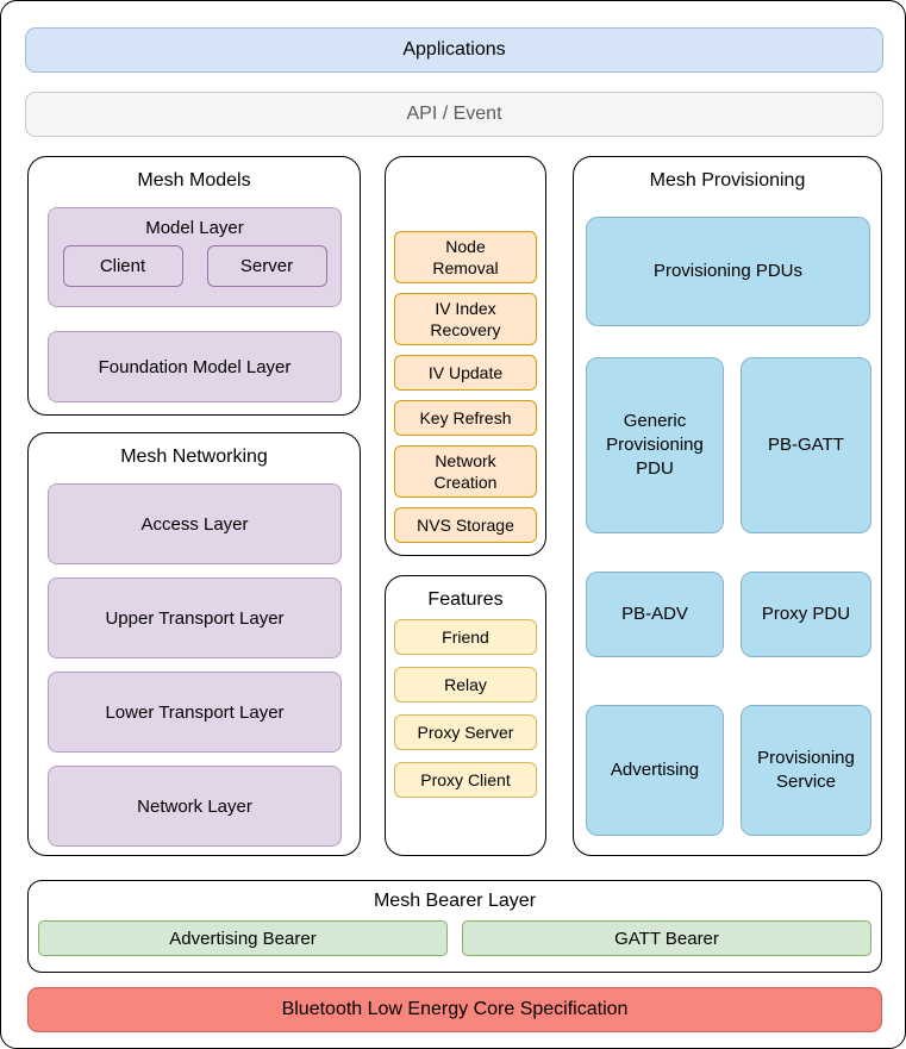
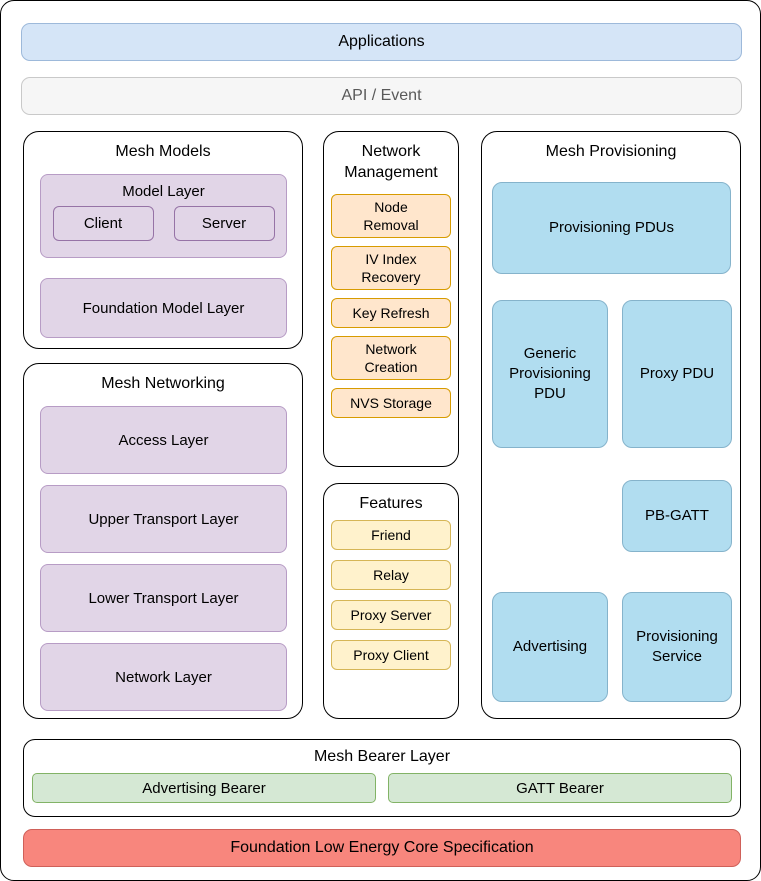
  Applications
  API / Event
  Mesh Models
  Model Layer
  Client
  Server
  Foundation Model Layer
  Mesh Networking
  Access Layer
  Upper Transport Layer
  Lower Transport Layer
  Network Layer
+ Network Management
  Node Removal
  IV Index Recovery
- IV Update
  Key Refresh
  Network Creation
  NVS Storage
  Features
  Friend
  Relay
  Proxy Server
  Proxy Client
  Mesh Provisioning
  Provisioning PDUs
  Generic Provisioning PDU
- PB-GATT
+ Proxy PDU
- PB-ADV
- Proxy PDU
+ PB-GATT
  Advertising
  Provisioning Service
  Mesh Bearer Layer
  Advertising Bearer
  GATT Bearer
- Bluetooth Low Energy Core Specification
+ Foundation Low Energy Core Specification
